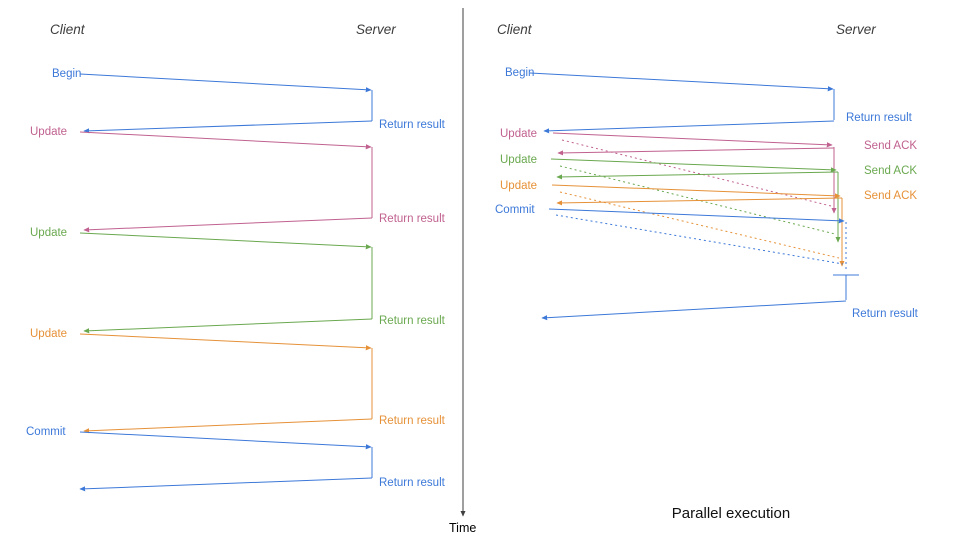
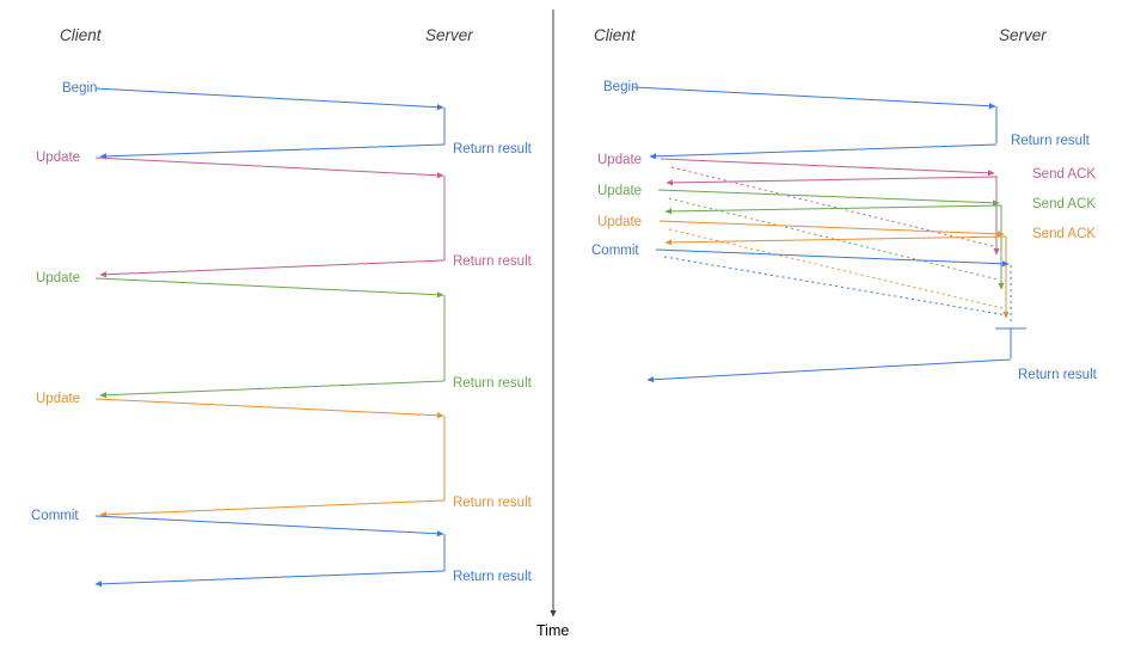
  Begin
  Return result
  Update
  Return result
  Update
  Return result
  Update
  Return result
  Commit
  Return result
  Begin
  Return result
  Update
  Send ACK
  Update
  Send ACK
  Update
  Send ACK
  Commit
  Return result
  Client
  Server
  Client
  Server
- Parallel execution
  Time
